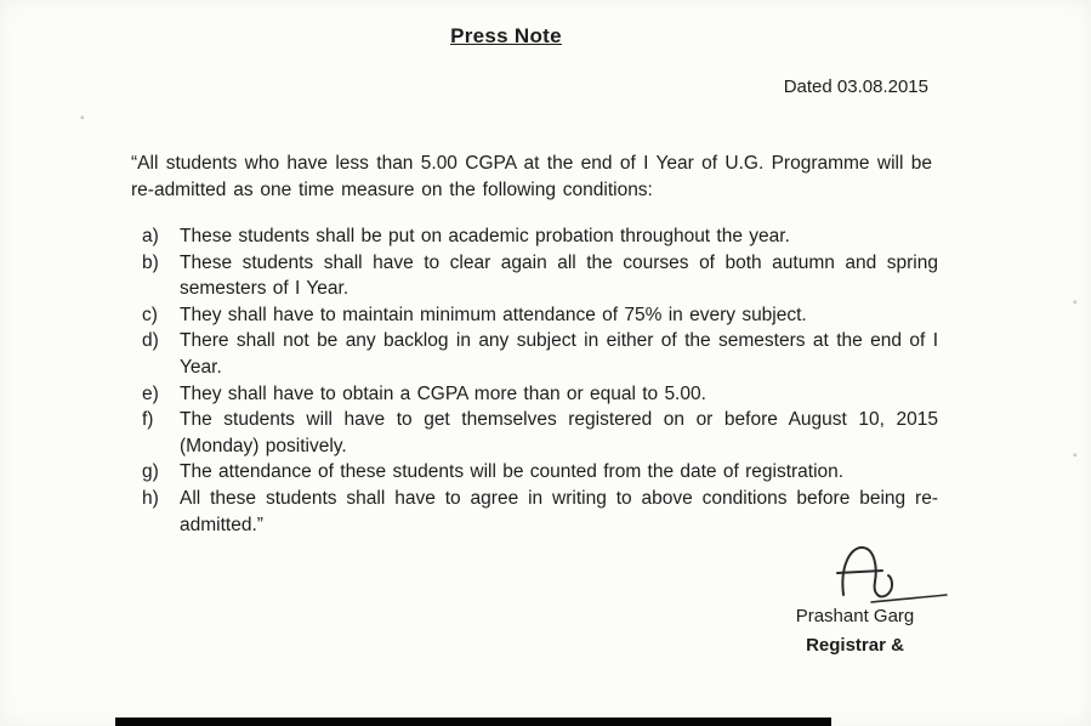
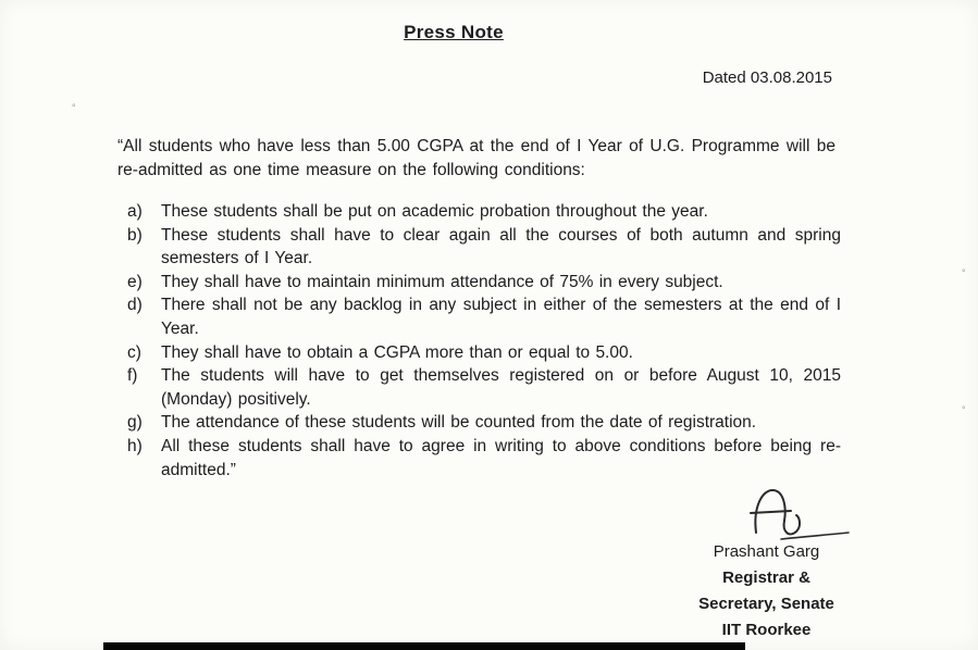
  Press Note
  Dated 03.08.2015
  “All students who have less than 5.00 CGPA at the end of I Year of U.G. Programme will be re-admitted as one time measure on the following conditions:
  a)
  These students shall be put on academic probation throughout the year.
  b)
  These students shall have to clear again all the courses of both autumn and spring semesters of I Year.
- c)
+ e)
  They shall have to maintain minimum attendance of 75% in every subject.
  d)
  There shall not be any backlog in any subject in either of the semesters at the end of I Year.
- e)
+ c)
  They shall have to obtain a CGPA more than or equal to 5.00.
  f)
  The students will have to get themselves registered on or before August 10, 2015 (Monday) positively.
  g)
  The attendance of these students will be counted from the date of registration.
  h)
  All these students shall have to agree in writing to above conditions before being re-admitted.”
  Prashant Garg
  Registrar &
+ Secretary, Senate
+ IIT Roorkee
  °
  °
  °
